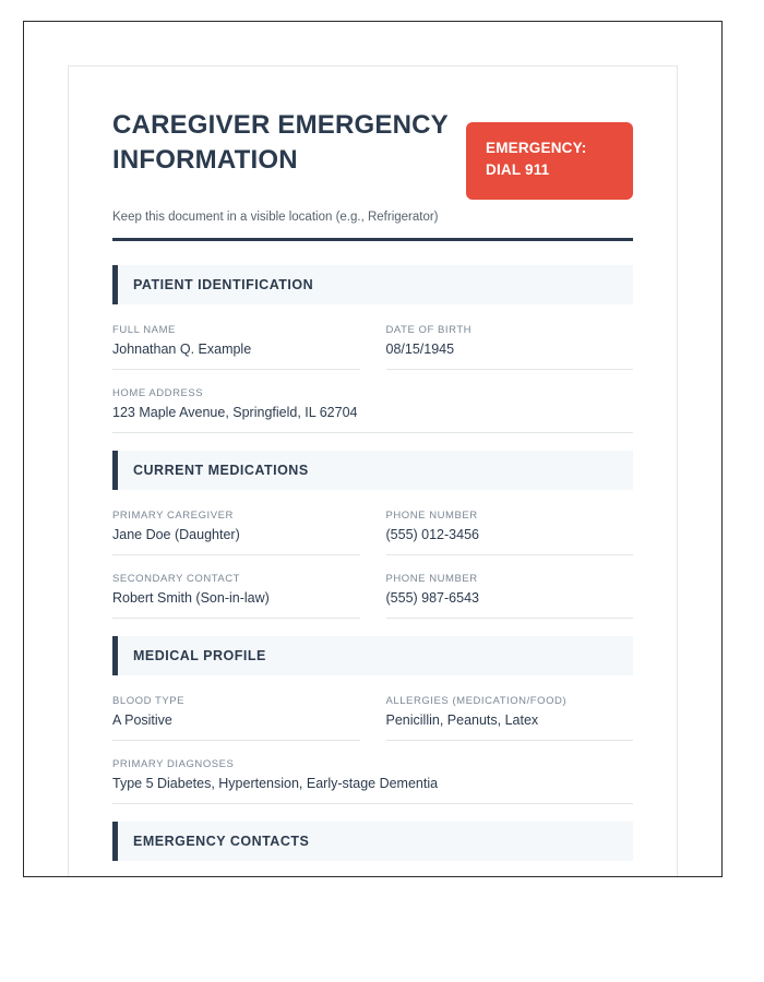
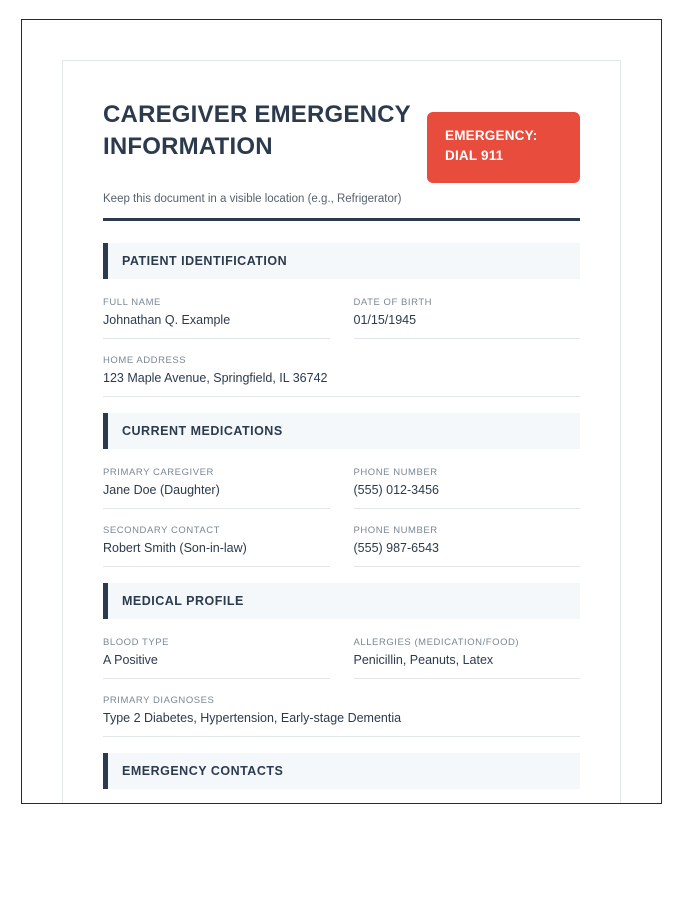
  CAREGIVER EMERGENCY INFORMATION
  EMERGENCY:
  DIAL 911
  Keep this document in a visible location (e.g., Refrigerator)
  PATIENT IDENTIFICATION
  FULL NAME
  Johnathan Q. Example
  DATE OF BIRTH
- 08/15/1945
+ 01/15/1945
  HOME ADDRESS
- 123 Maple Avenue, Springfield, IL 62704
+ 123 Maple Avenue, Springfield, IL 36742
  CURRENT MEDICATIONS
  PRIMARY CAREGIVER
  Jane Doe (Daughter)
  PHONE NUMBER
  (555) 012-3456
  SECONDARY CONTACT
  Robert Smith (Son-in-law)
  PHONE NUMBER
  (555) 987-6543
  MEDICAL PROFILE
  BLOOD TYPE
  A Positive
  ALLERGIES (MEDICATION/FOOD)
  Penicillin, Peanuts, Latex
  PRIMARY DIAGNOSES
- Type 5 Diabetes, Hypertension, Early-stage Dementia
+ Type 2 Diabetes, Hypertension, Early-stage Dementia
  EMERGENCY CONTACTS
